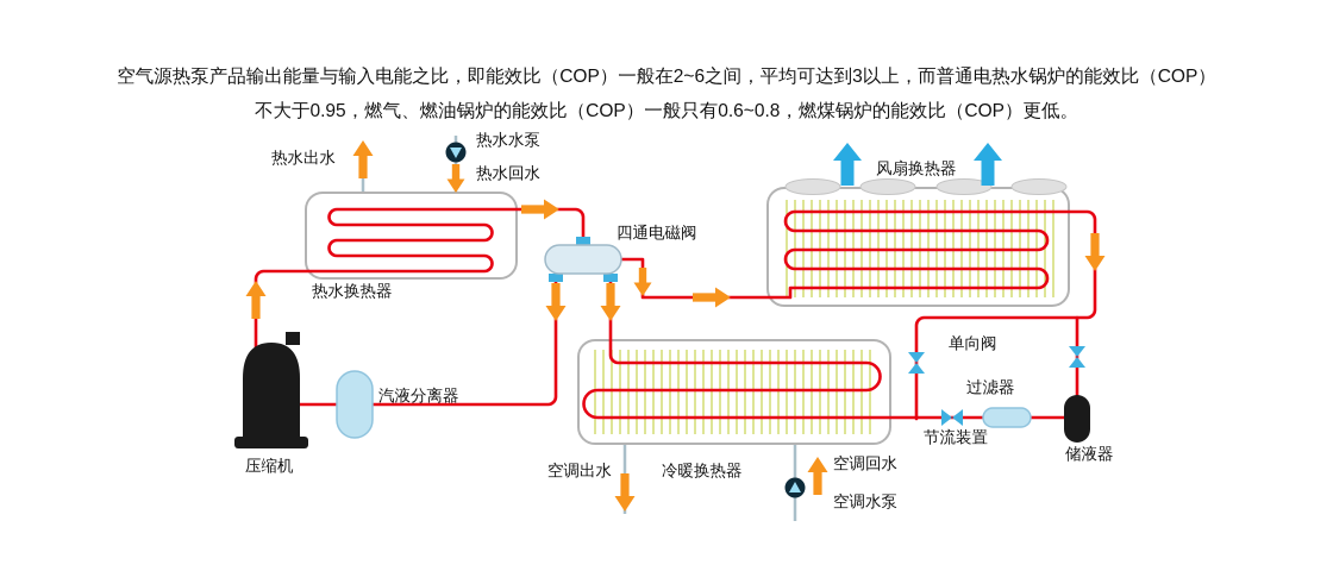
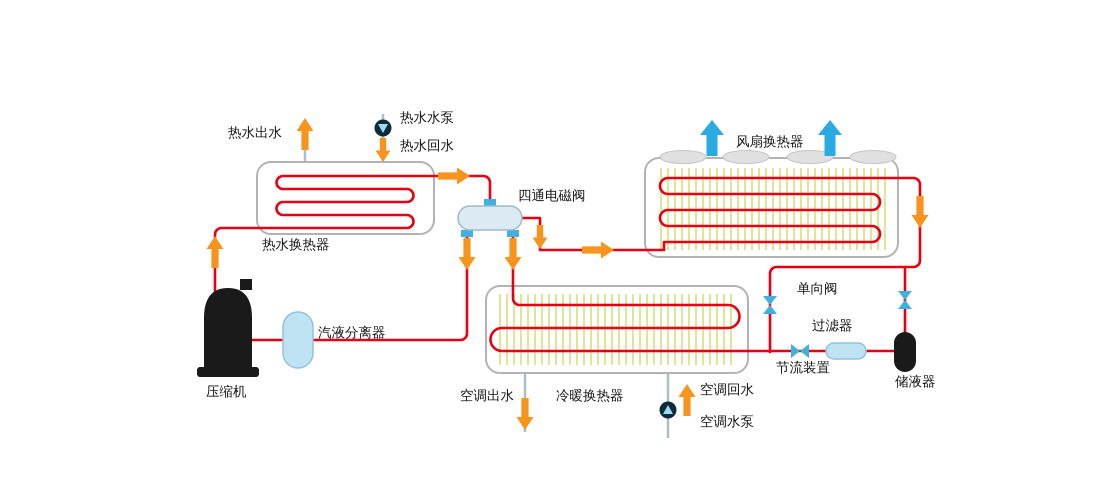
- 空气源热泵产品输出能量与输入电能之比，即能效比（COP）一般在2~6之间，平均可达到3以上，而普通电热水锅炉的能效比（COP）
- 不大于0.95，燃气、燃油锅炉的能效比（COP）一般只有0.6~0.8，燃煤锅炉的能效比（COP）更低。
  热水出水
  热水水泵
  热水回水
  热水换热器
  四通电磁阀
  风扇换热器
  汽液分离器
  压缩机
  空调出水
  冷暖换热器
  空调回水
  空调水泵
  单向阀
  过滤器
  节流装置
  储液器
